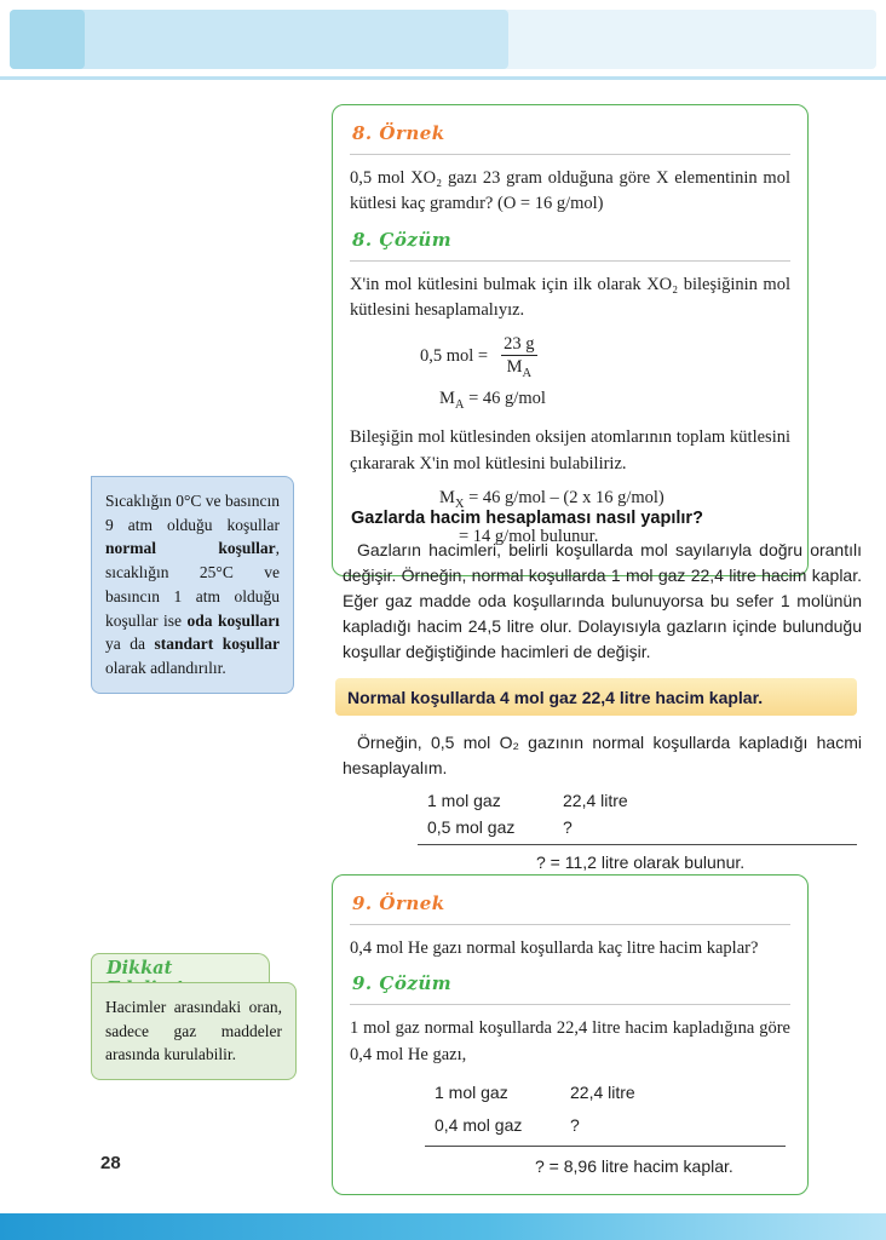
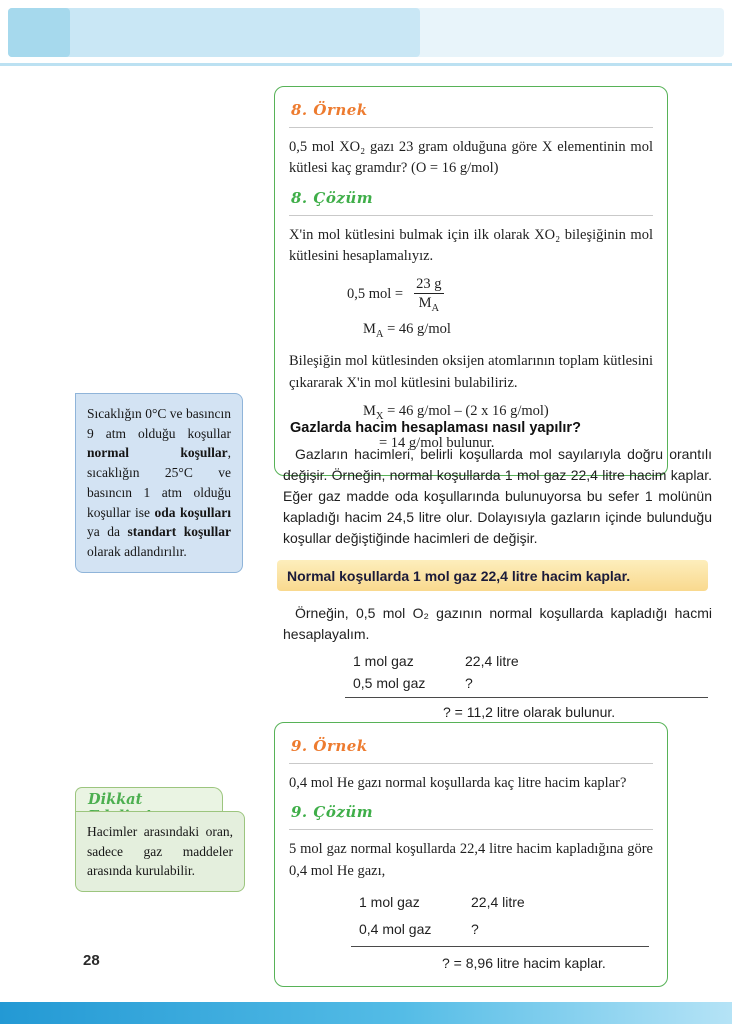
  8. Örnek
  0,5 mol XO₂ gazı 23 gram olduğuna göre X elementinin mol kütlesi kaç gramdır? (O = 16 g/mol)
  8. Çözüm
  X'in mol kütlesini bulmak için ilk olarak XO₂ bileşiğinin mol kütlesini hesaplamalıyız.
  0,5 mol =
  23 g
  MA
  MA = 46 g/mol
  Bileşiğin mol kütlesinden oksijen atomlarının toplam kütlesini çıkararak X'in mol kütlesini bulabiliriz.
  MX = 46 g/mol – (2 x 16 g/mol)
  = 14 g/mol bulunur.
  Sıcaklığın 0°C ve basıncın 9 atm olduğu koşullar normal koşullar, sıcaklığın 25°C ve basıncın 1 atm olduğu koşullar ise oda koşulları ya da standart koşullar olarak adlandırılır.
  Gazlarda hacim hesaplaması nasıl yapılır?
  Gazların hacimleri, belirli koşullarda mol sayılarıyla doğru orantılı değişir. Örneğin, normal koşullarda 1 mol gaz 22,4 litre hacim kaplar. Eğer gaz madde oda koşullarında bulunuyorsa bu sefer 1 molünün kapladığı hacim 24,5 litre olur. Dolayısıyla gazların içinde bulunduğu koşullar değiştiğinde hacimleri de değişir.
- Normal koşullarda 4 mol gaz 22,4 litre hacim kaplar.
+ Normal koşullarda 1 mol gaz 22,4 litre hacim kaplar.
  Örneğin, 0,5 mol O₂ gazının normal koşullarda kapladığı hacmi hesaplayalım.
  1 mol gaz
  22,4 litre
  0,5 mol gaz
  ?
  ? = 11,2 litre olarak bulunur.
  9. Örnek
  0,4 mol He gazı normal koşullarda kaç litre hacim kaplar?
  9. Çözüm
- 1 mol gaz normal koşullarda 22,4 litre hacim kapladığına göre 0,4 mol He gazı,
+ 5 mol gaz normal koşullarda 22,4 litre hacim kapladığına göre 0,4 mol He gazı,
  1 mol gaz
  22,4 litre
  0,4 mol gaz
  ?
  ? = 8,96 litre hacim kaplar.
  Hacimler arasındaki oran, sadece gaz maddeler arasında kurulabilir.
  28
